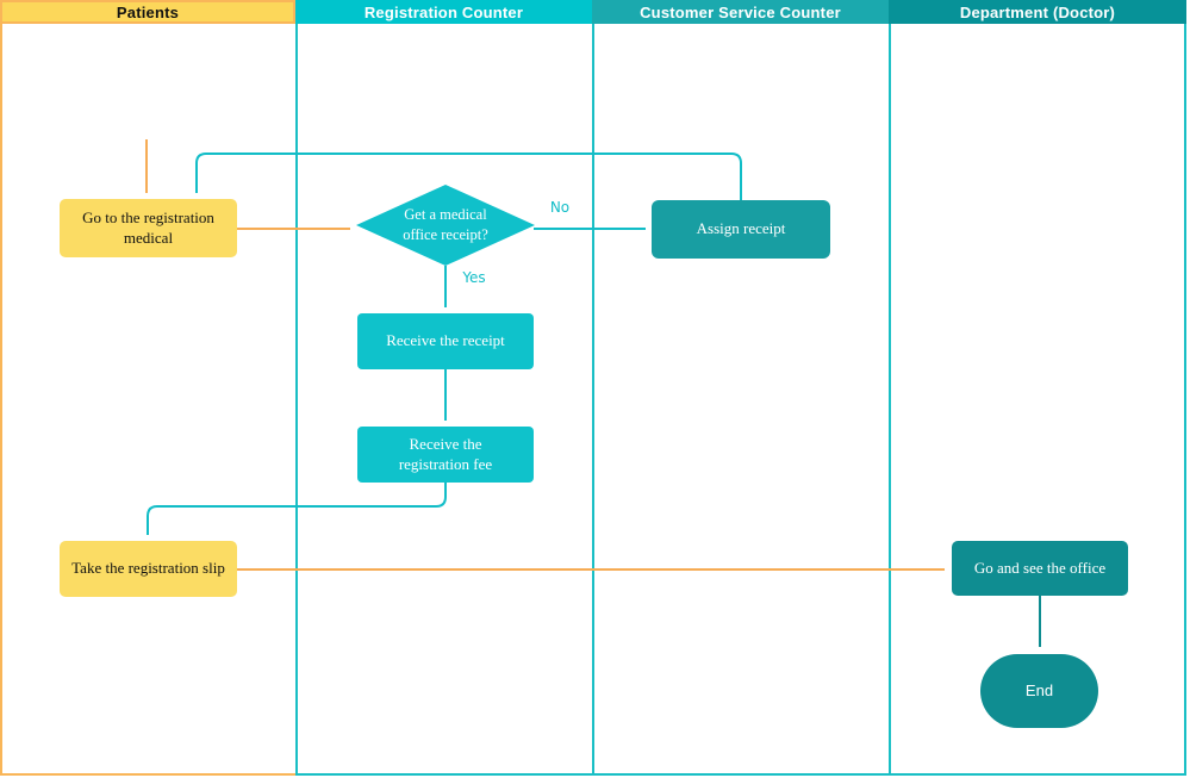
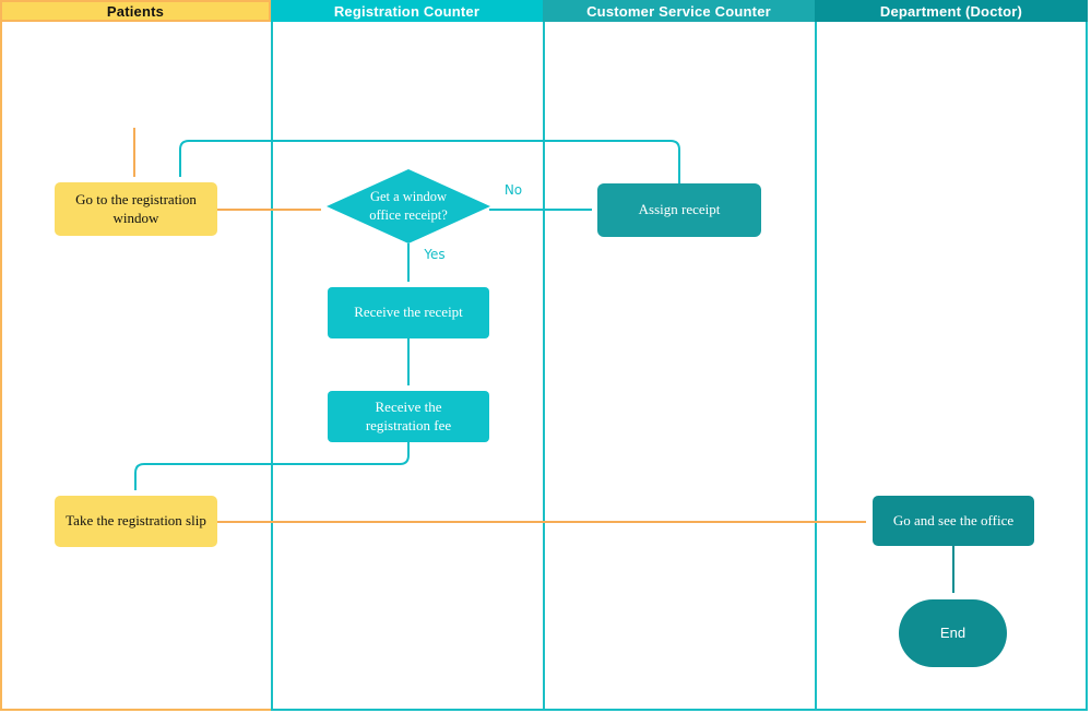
  Patients
  Registration Counter
  Customer Service Counter
  Department (Doctor)
  No
  Yes
- Go to the registration medical
+ Go to the registration window
- Get a medical office receipt?
+ Get a window office receipt?
  Assign receipt
  Receive the receipt
  Receive the registration fee
  Take the registration slip
  Go and see the office
  End
